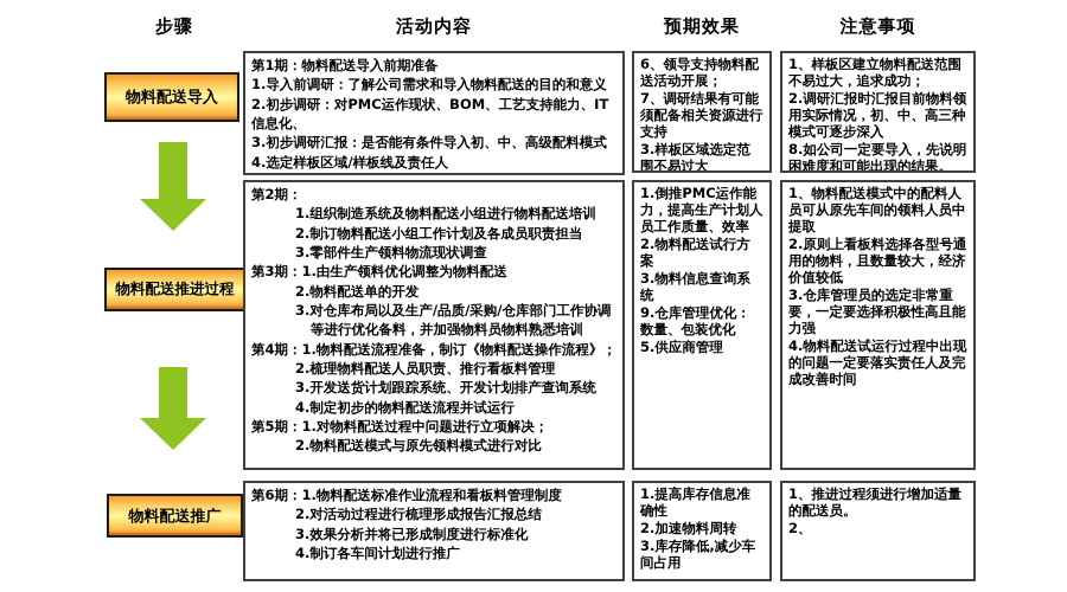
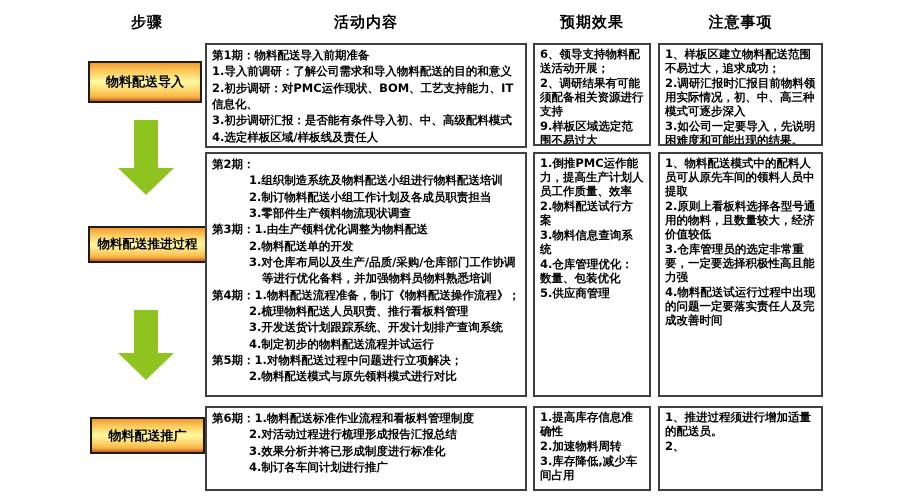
  步骤
  活动内容
  预期效果
  注意事项
  物料配送导入
  物料配送推进过程
  物料配送推广
  第1期：物料配送导入前期准备
  1.导入前调研：了解公司需求和导入物料配送的目的和意义
  2.初步调研：对PMC运作现状、BOM、工艺支持能力、IT信息化、
  3.初步调研汇报：是否能有条件导入初、中、高级配料模式
  4.选定样板区域/样板线及责任人
  第2期：
  1.组织制造系统及物料配送小组进行物料配送培训
  2.制订物料配送小组工作计划及各成员职责担当
  3.零部件生产领料物流现状调查
  第3期：1.由生产领料优化调整为物料配送
  2.物料配送单的开发
  3.对仓库布局以及生产/品质/采购/仓库部门工作协调
  等进行优化备料，并加强物料员物料熟悉培训
  第4期：1.物料配送流程准备，制订《物料配送操作流程》；
  2.梳理物料配送人员职责、推行看板料管理
  3.开发送货计划跟踪系统、开发计划排产查询系统
  4.制定初步的物料配送流程并试运行
  第5期：1.对物料配送过程中问题进行立项解决；
  2.物料配送模式与原先领料模式进行对比
  第6期：1.物料配送标准作业流程和看板料管理制度
  2.对活动过程进行梳理形成报告汇报总结
  3.效果分析并将已形成制度进行标准化
  4.制订各车间计划进行推广
  6、领导支持物料配送活动开展；
- 7、调研结果有可能须配备相关资源进行支持
+ 2、调研结果有可能须配备相关资源进行支持
- 3.样板区域选定范围不易过大
+ 9.样板区域选定范围不易过大
  1.倒推PMC运作能力，提高生产计划人员工作质量、效率
  2.物料配送试行方案
  3.物料信息查询系统
- 9.仓库管理优化：数量、包装优化
+ 4.仓库管理优化：数量、包装优化
  5.供应商管理
  1.提高库存信息准确性
  2.加速物料周转
  3.库存降低,减少车间占用
  1、样板区建立物料配送范围不易过大，追求成功；
  2.调研汇报时汇报目前物料领用实际情况，初、中、高三种模式可逐步深入
- 8.如公司一定要导入，先说明困难度和可能出现的结果。
+ 3.如公司一定要导入，先说明困难度和可能出现的结果。
  1、物料配送模式中的配料人员可从原先车间的领料人员中提取
  2.原则上看板料选择各型号通用的物料，且数量较大，经济价值较低
  3.仓库管理员的选定非常重要，一定要选择积极性高且能力强
  4.物料配送试运行过程中出现的问题一定要落实责任人及完成改善时间
  1、推进过程须进行增加适量的配送员。
  2、
